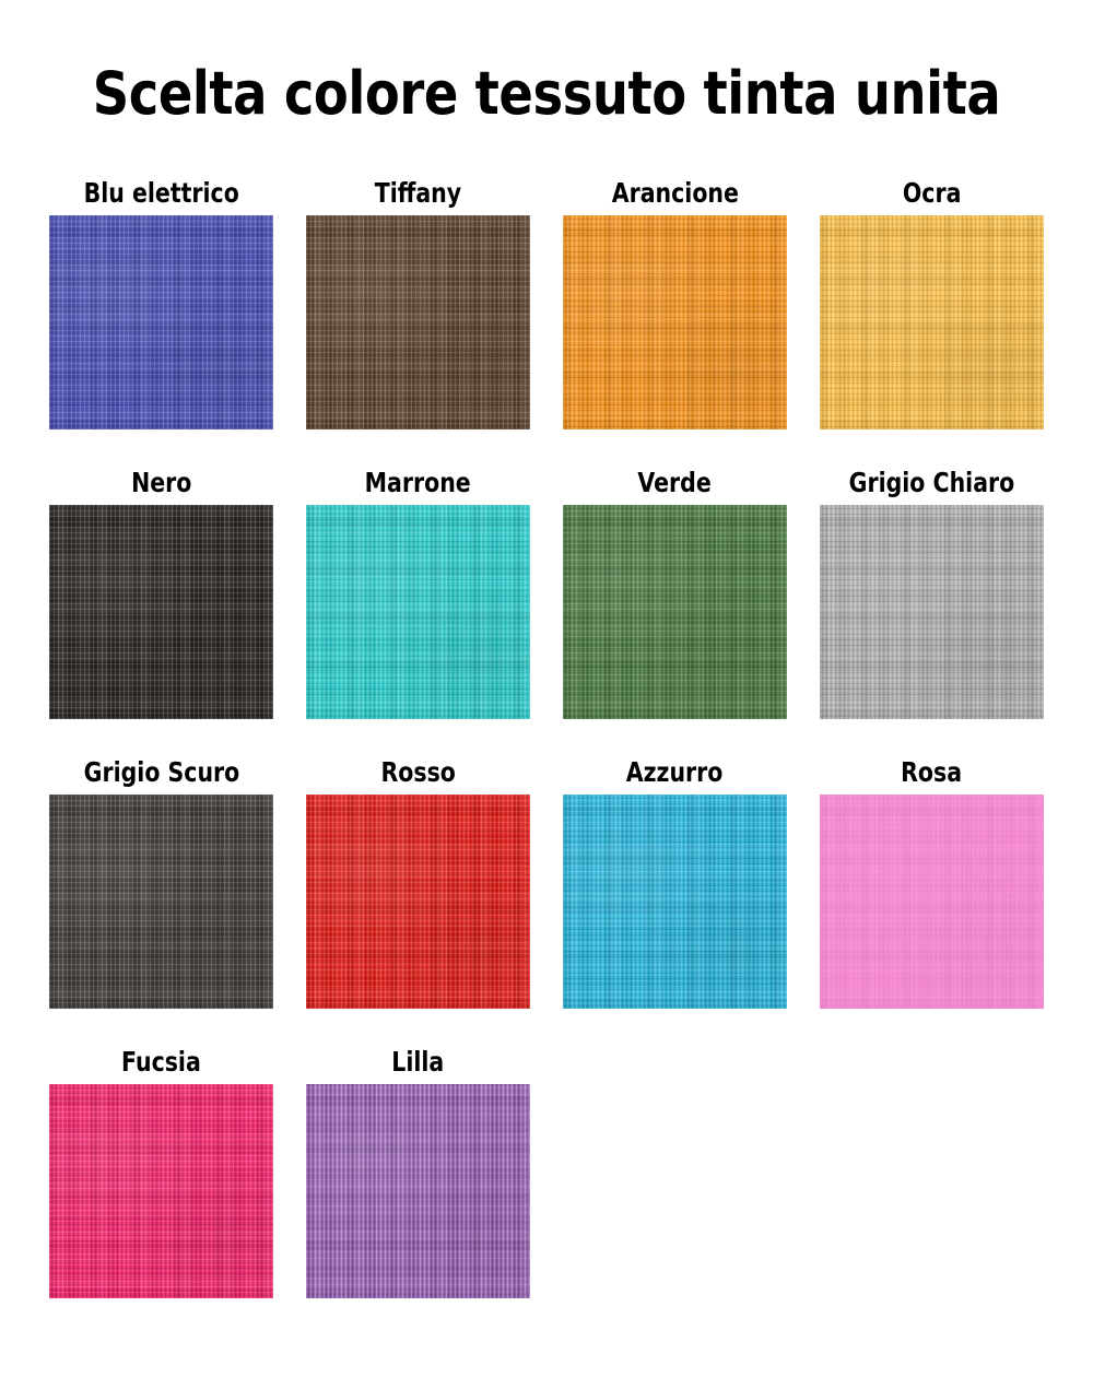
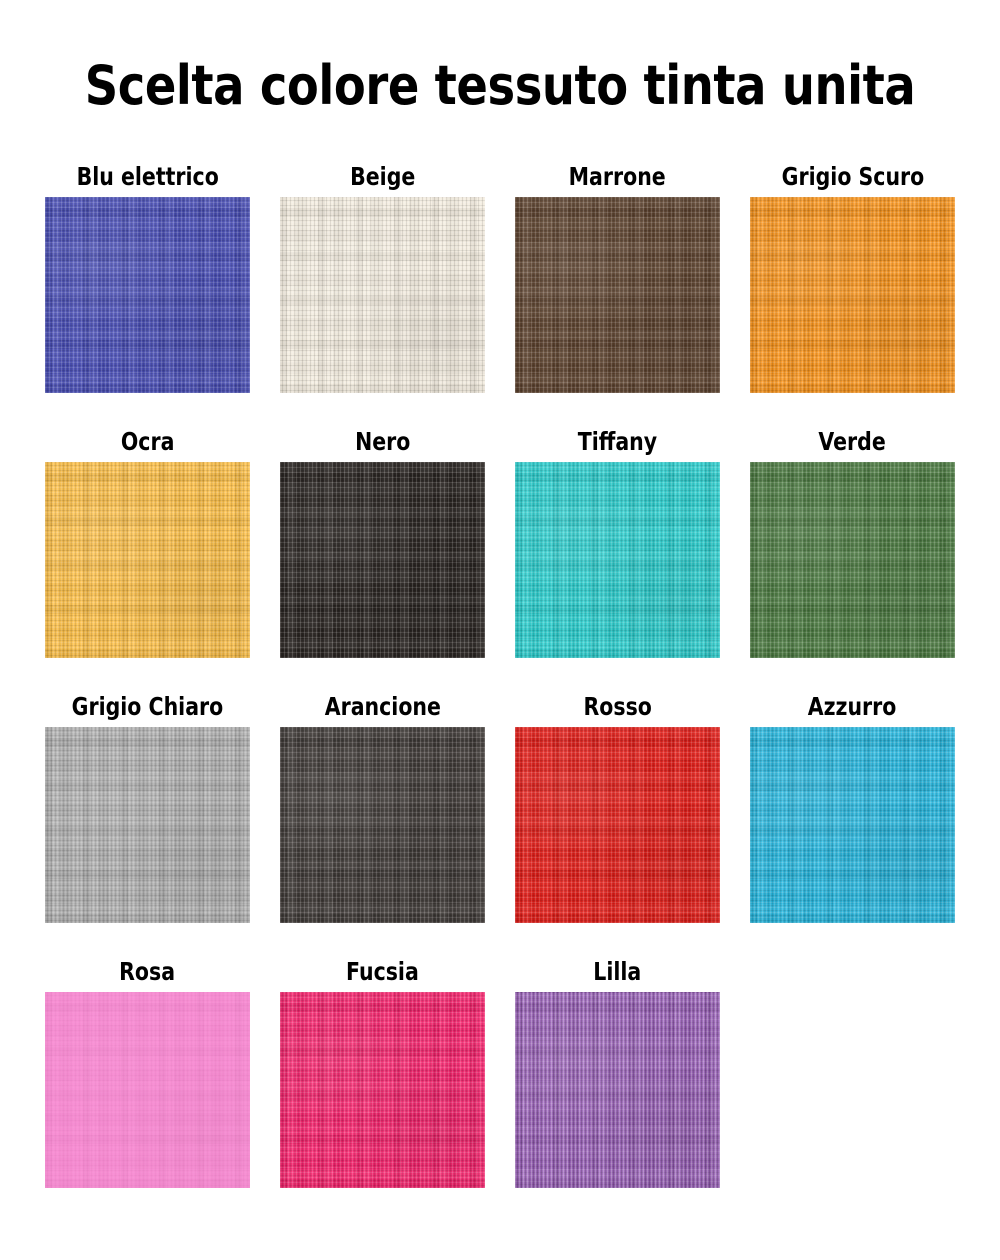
  Scelta colore tessuto tinta unita
  Blu elettrico
+ Beige
- Tiffany
+ Marrone
- Arancione
+ Grigio Scuro
  Ocra
  Nero
- Marrone
+ Tiffany
  Verde
  Grigio Chiaro
- Grigio Scuro
+ Arancione
  Rosso
  Azzurro
  Rosa
  Fucsia
  Lilla
